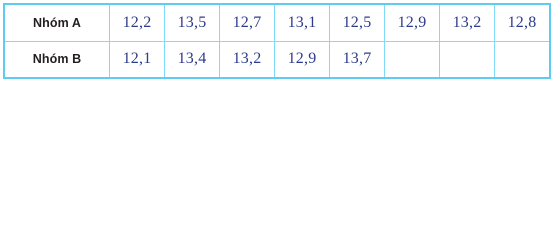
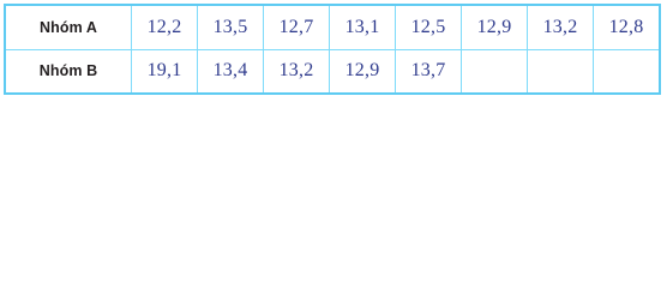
  Nhóm A	12,2	13,5	12,7	13,1	12,5	12,9	13,2	12,8
- Nhóm B	12,1	13,4	13,2	12,9	13,7
+ Nhóm B	19,1	13,4	13,2	12,9	13,7
